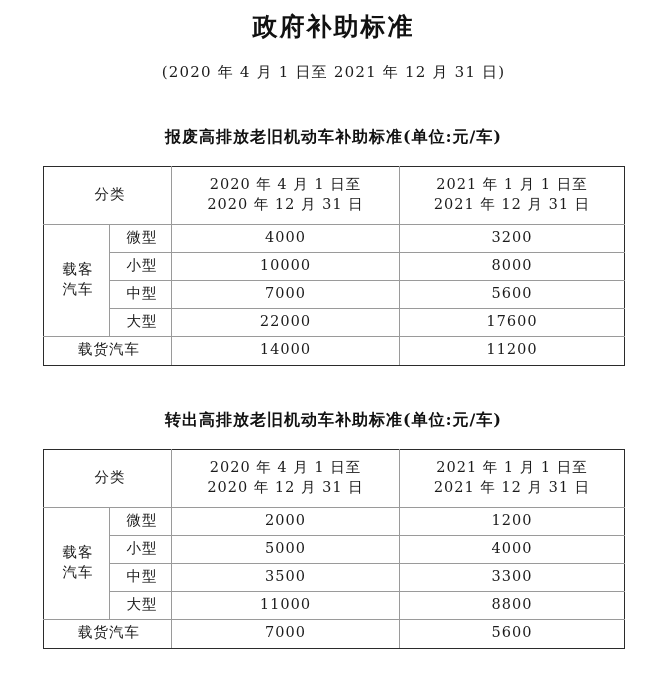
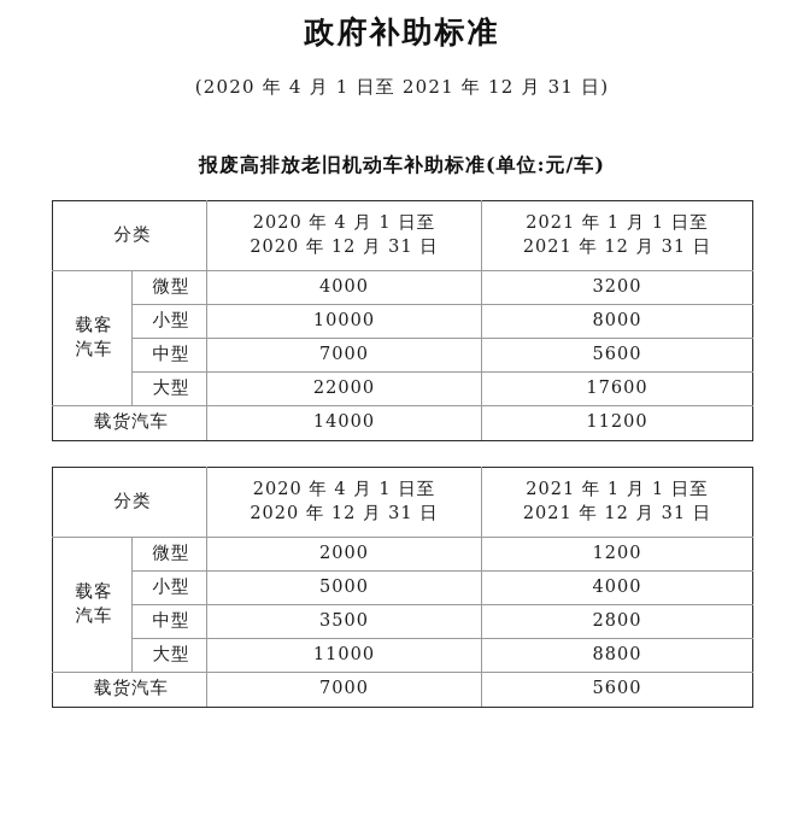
  政府补助标准
  (2020 年 4 月 1 日至 2021 年 12 月 31 日)
  报废高排放老旧机动车补助标准(单位:元/车)
  分类	2020 年 4 月 1 日至 2020 年 12 月 31 日	2021 年 1 月 1 日至 2021 年 12 月 31 日
  载客 汽车	微型	4000	3200
  小型	10000	8000
  中型	7000	5600
  大型	22000	17600
  载货汽车	14000	11200
- 转出高排放老旧机动车补助标准(单位:元/车)
  分类	2020 年 4 月 1 日至 2020 年 12 月 31 日	2021 年 1 月 1 日至 2021 年 12 月 31 日
  载客 汽车	微型	2000	1200
  小型	5000	4000
- 中型	3500	3300
+ 中型	3500	2800
  大型	11000	8800
  载货汽车	7000	5600
